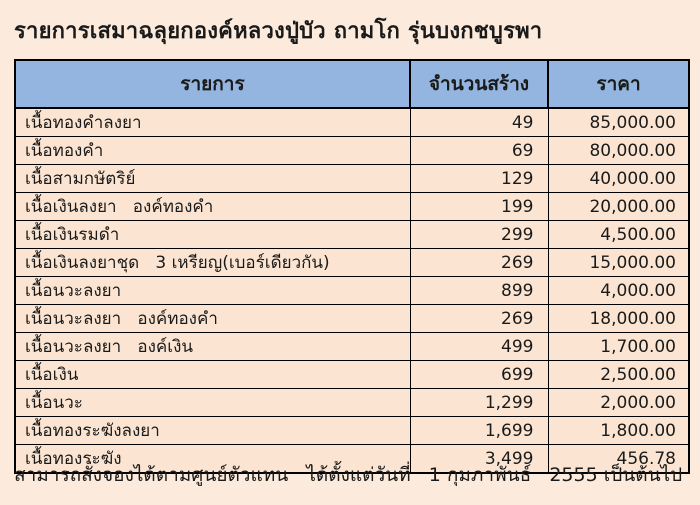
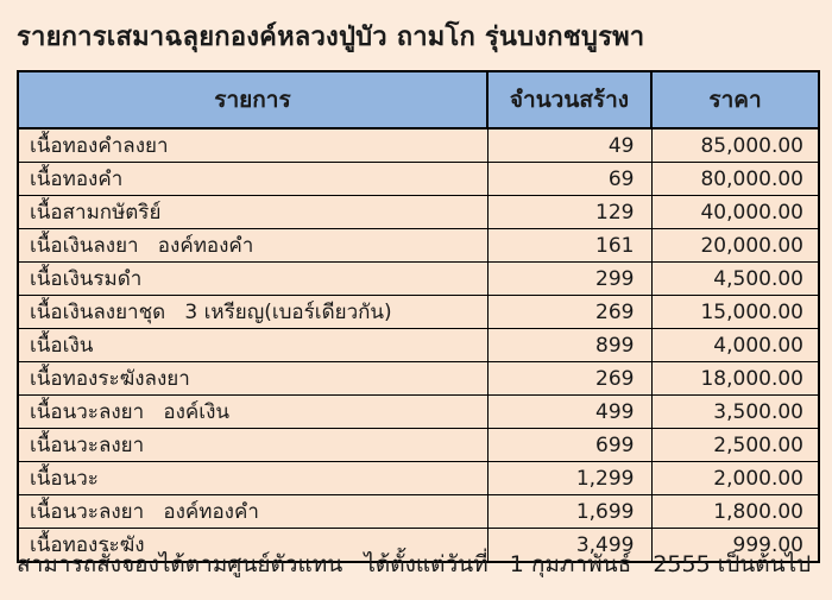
  รายการเสมาฉลุยกองค์หลวงปู่บัว ถามโก รุ่นบงกชบูรพา
  รายการ	จำนวนสร้าง	ราคา
  เนื้อทองคำลงยา	49	85,000.00
  เนื้อทองคำ	69	80,000.00
  เนื้อสามกษัตริย์	129	40,000.00
- เนื้อเงินลงยา องค์ทองคำ	199	20,000.00
+ เนื้อเงินลงยา องค์ทองคำ	161	20,000.00
  เนื้อเงินรมดำ	299	4,500.00
  เนื้อเงินลงยาชุด 3 เหรียญ(เบอร์เดียวกัน)	269	15,000.00
- เนื้อนวะลงยา	899	4,000.00
+ เนื้อเงิน	899	4,000.00
- เนื้อนวะลงยา องค์ทองคำ	269	18,000.00
+ เนื้อทองระฆังลงยา	269	18,000.00
- เนื้อนวะลงยา องค์เงิน	499	1,700.00
+ เนื้อนวะลงยา องค์เงิน	499	3,500.00
- เนื้อเงิน	699	2,500.00
+ เนื้อนวะลงยา	699	2,500.00
  เนื้อนวะ	1,299	2,000.00
- เนื้อทองระฆังลงยา	1,699	1,800.00
+ เนื้อนวะลงยา องค์ทองคำ	1,699	1,800.00
- เนื้อทองระฆัง	3,499	456.78
+ เนื้อทองระฆัง	3,499	999.00
  สามารถสั่งจองได้ตามศูนย์ตัวแทน ได้ตั้งแต่วันที่ 1 กุมภาพันธ์ 2555 เป็นต้นไป
